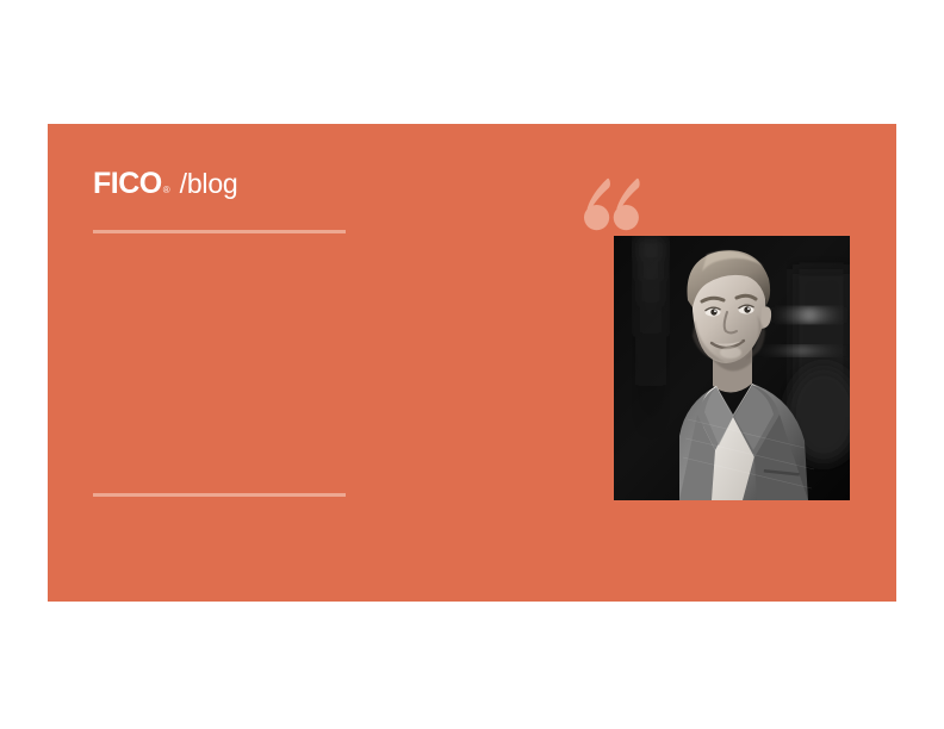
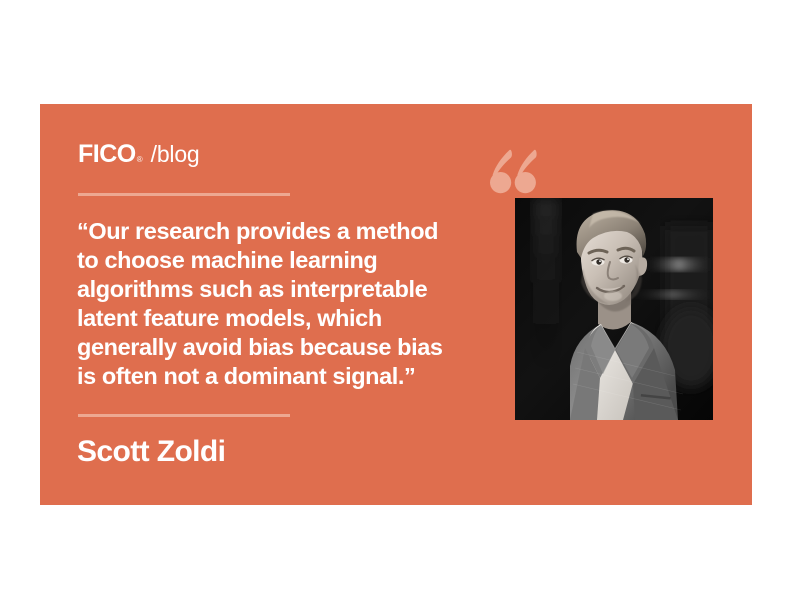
  FICO
  ®
  /blog
+ “Our research provides a method
+ to choose machine learning
+ algorithms such as interpretable
+ latent feature models, which
+ generally avoid bias because bias
+ is often not a dominant signal.”
+ Scott Zoldi
